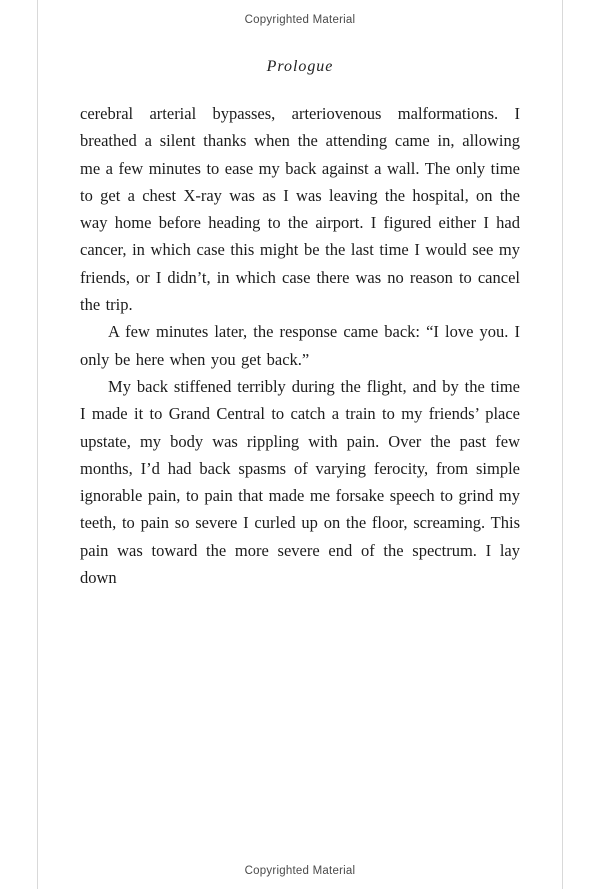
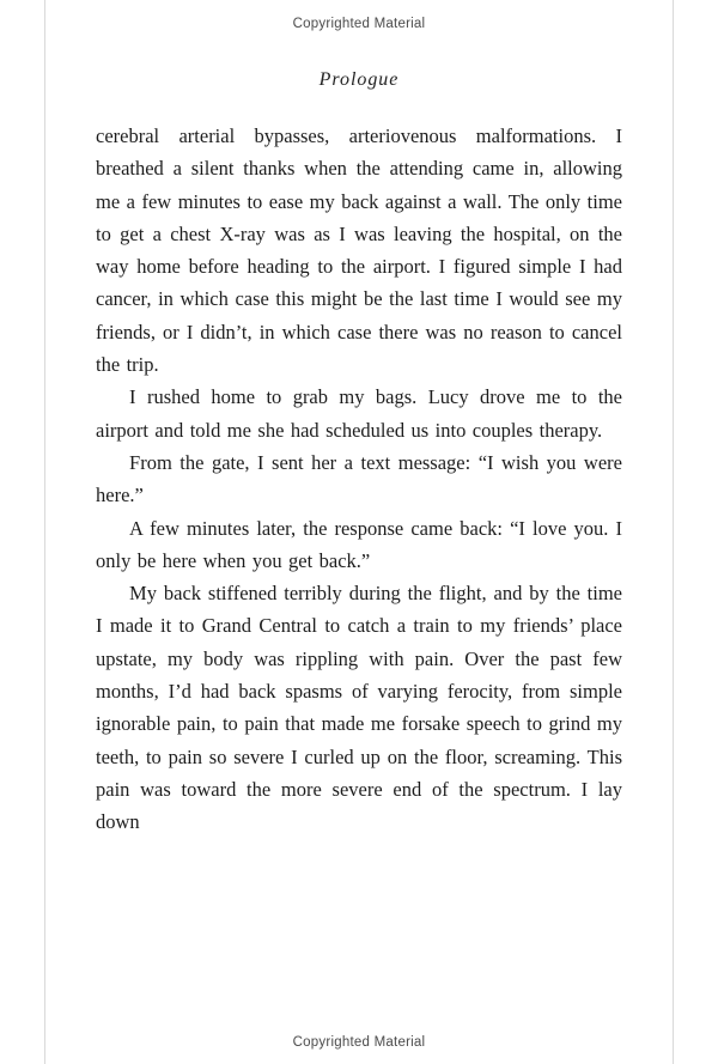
  Copyrighted Material
  Prologue
- cerebral arterial bypasses, arteriovenous malformations. I breathed a silent thanks when the attending came in, allowing me a few minutes to ease my back against a wall. The only time to get a chest X-ray was as I was leaving the hospital, on the way home before heading to the airport. I figured either I had cancer, in which case this might be the last time I would see my friends, or I didn’t, in which case there was no reason to cancel the trip.
+ cerebral arterial bypasses, arteriovenous malformations. I breathed a silent thanks when the attending came in, allowing me a few minutes to ease my back against a wall. The only time to get a chest X-ray was as I was leaving the hospital, on the way home before heading to the airport. I figured simple I had cancer, in which case this might be the last time I would see my friends, or I didn’t, in which case there was no reason to cancel the trip.
+ I rushed home to grab my bags. Lucy drove me to the airport and told me she had scheduled us into couples therapy.
+ From the gate, I sent her a text message: “I wish you were here.”
  A few minutes later, the response came back: “I love you. I only be here when you get back.”
  My back stiffened terribly during the flight, and by the time I made it to Grand Central to catch a train to my friends’ place upstate, my body was rippling with pain. Over the past few months, I’d had back spasms of varying ferocity, from simple ignorable pain, to pain that made me forsake speech to grind my teeth, to pain so severe I curled up on the floor, screaming. This pain was toward the more severe end of the spectrum. I lay down
  Copyrighted Material
